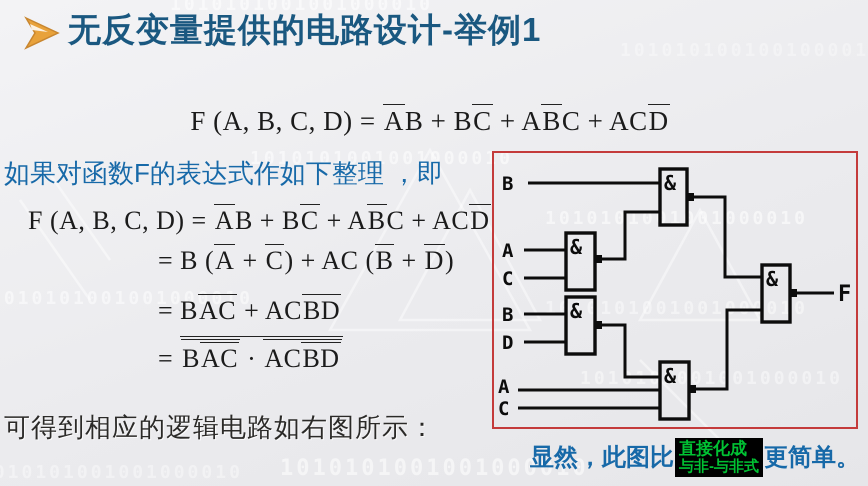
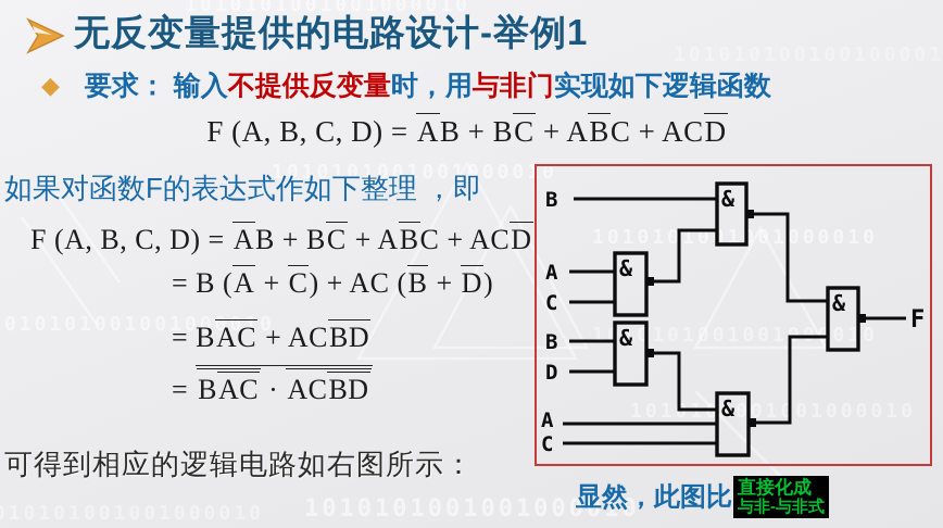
  1010101001001000010
  1010101001001000010
  1010101001001000010
  11101001001010
  1011001001000010
  010101001001000010
  1010101001001000010
  无反变量提供的电路设计-举例1
+ ◆ 要求： 输入不提供反变量时，用与非门实现如下逻辑函数
  F (A, B, C, D) = AB + BC + ABC + ACD
  如果对函数F的表达式作如下整理 ，即
  F (A, B, C, D) = AB + BC + ABC + ACD
  = B (A + C) + AC (B + D)
  = BAC + ACBD
  = BAC · ACBD
  &
  &
  &
  &
  &
  B
  A
  C
  B
  D
  A
  C
  F
  可得到相应的逻辑电路如右图所示：
  显然，此图比
  直接化成
  与非-与非式
- 更简单。
